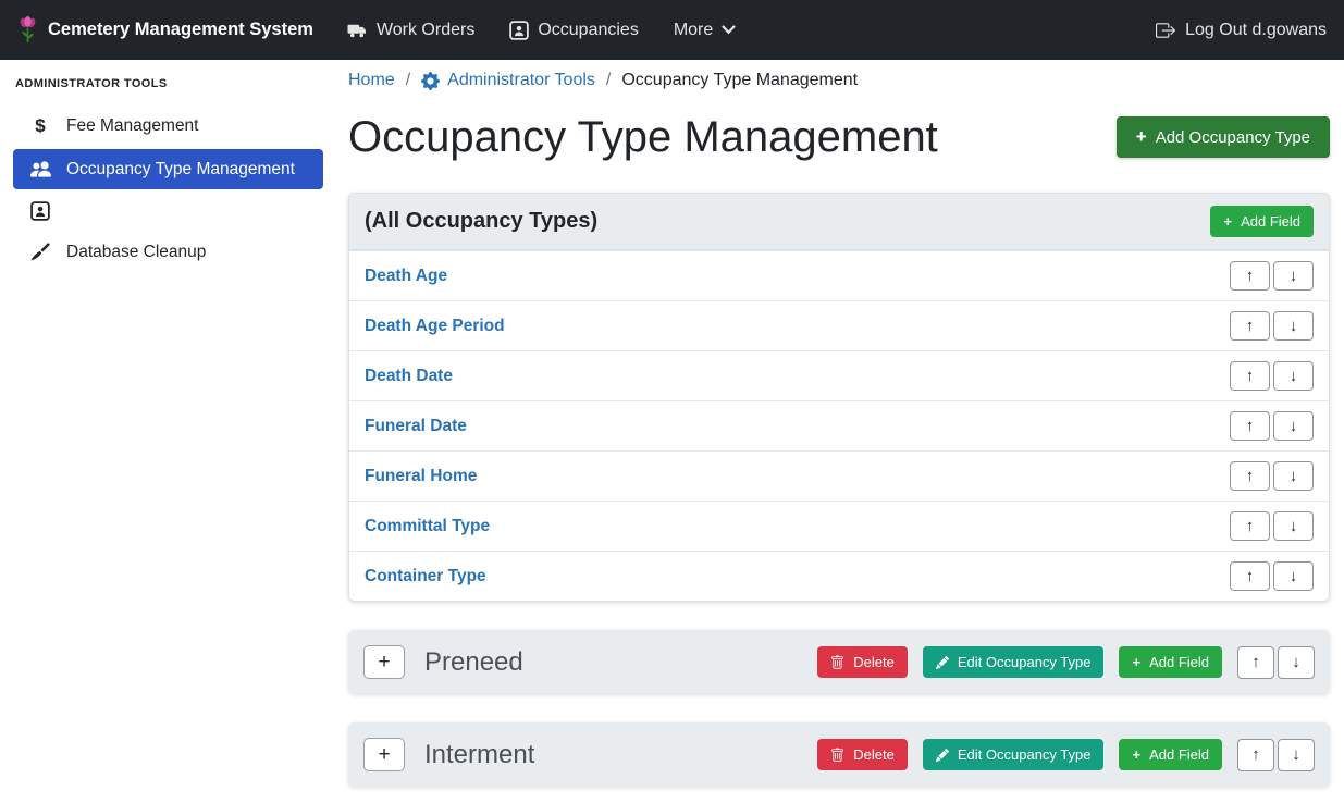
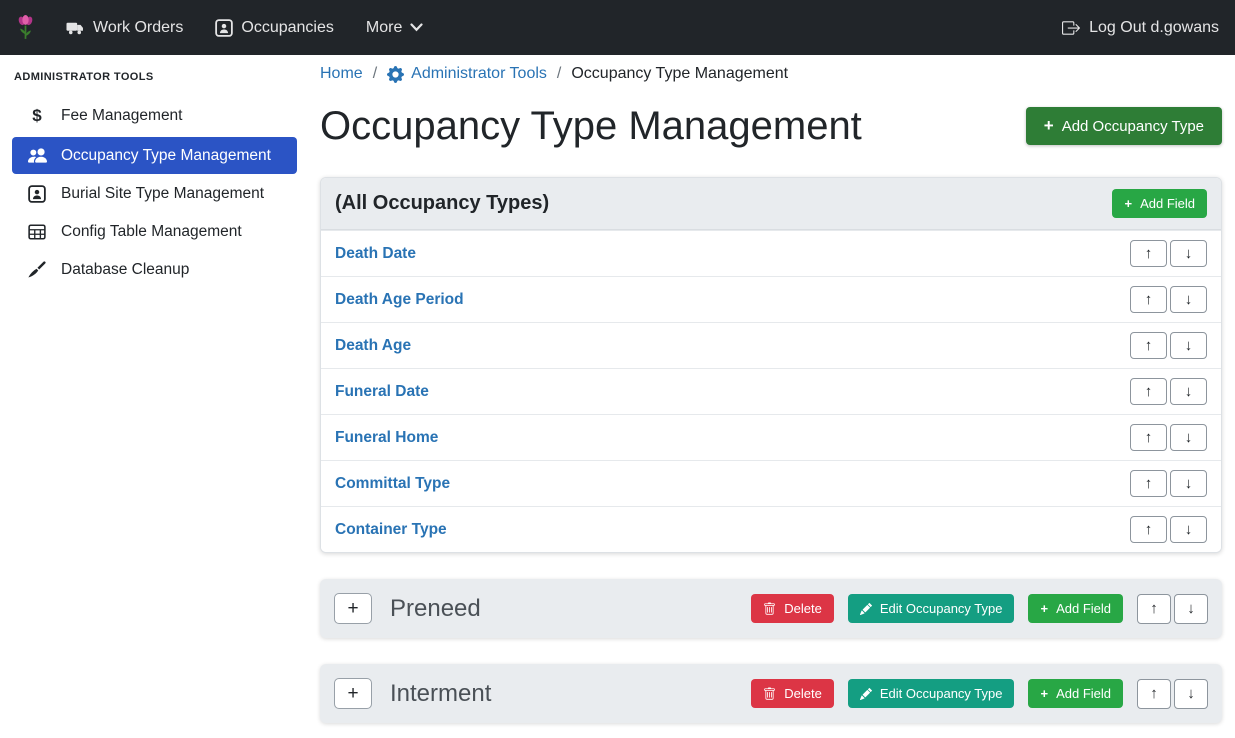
- Cemetery Management System
  Work Orders
  Occupancies
  More
  Log Out d.gowans
  ADMINISTRATOR TOOLS
  $
  Fee Management
  Occupancy Type Management
+ Burial Site Type Management
+ Config Table Management
  Database Cleanup
  Home
  /
  Administrator Tools
  /
  Occupancy Type Management
  Occupancy Type Management
  +
  Add Occupancy Type
  (All Occupancy Types)
  +
  Add Field
- Death Age
+ Death Date
  ↑
  ↓
  Death Age Period
  ↑
  ↓
- Death Date
+ Death Age
  ↑
  ↓
  Funeral Date
  ↑
  ↓
  Funeral Home
  ↑
  ↓
  Committal Type
  ↑
  ↓
  Container Type
  ↑
  ↓
  +
  Preneed
  Delete
  Edit Occupancy Type
  +
  Add Field
  ↑
  ↓
  +
  Interment
  Delete
  Edit Occupancy Type
  +
  Add Field
  ↑
  ↓
